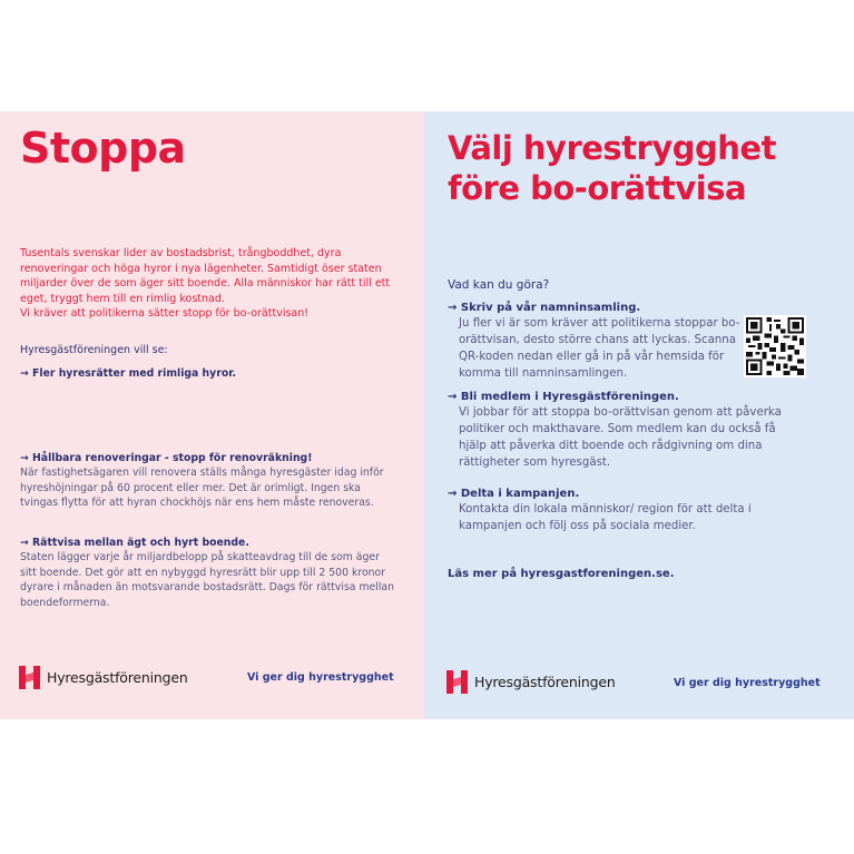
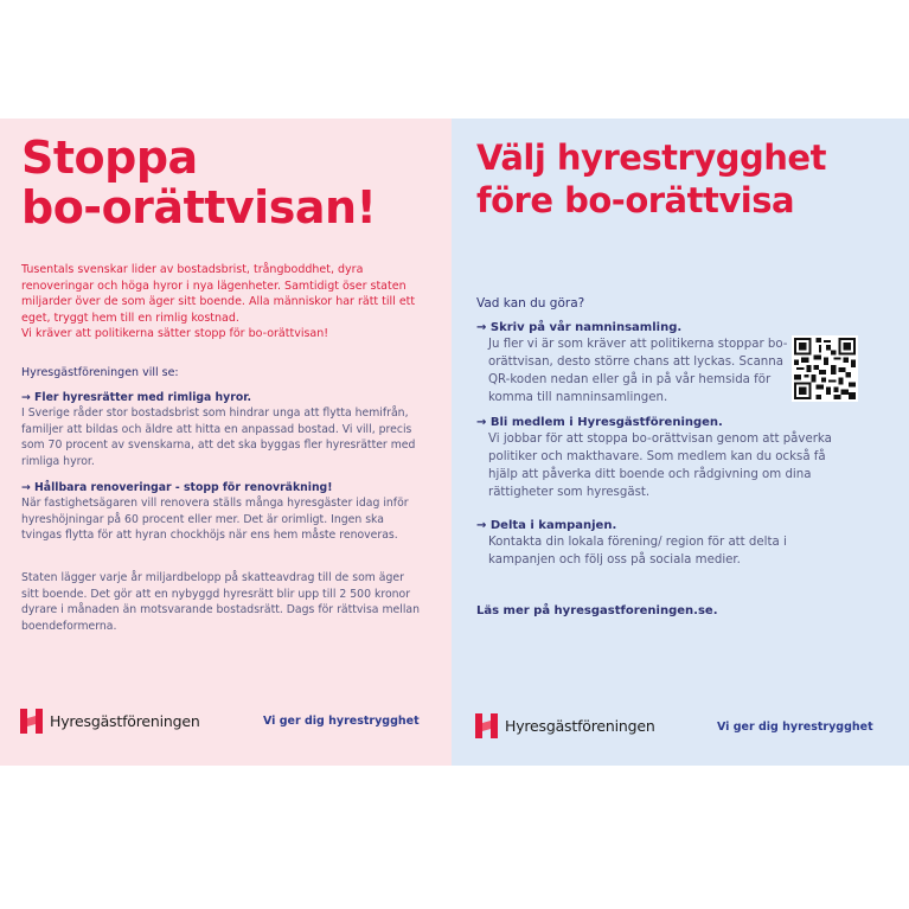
  Stoppa
+ bo-orättvisan!
  Tusentals svenskar lider av bostadsbrist, trångboddhet, dyra renoveringar och höga hyror i nya lägenheter. Samtidigt öser staten miljarder över de som äger sitt boende. Alla människor har rätt till ett eget, tryggt hem till en rimlig kostnad.
  Vi kräver att politikerna sätter stopp för bo-orättvisan!
  Hyresgästföreningen vill se:
  → Fler hyresrätter med rimliga hyror.
+ I Sverige råder stor bostadsbrist som hindrar unga att flytta hemifrån, familjer att bildas och äldre att hitta en anpassad bostad. Vi vill, precis som 70 procent av svenskarna, att det ska byggas fler hyresrätter med rimliga hyror.
  → Hållbara renoveringar - stopp för renovräkning!
  När fastighetsägaren vill renovera ställs många hyresgäster idag inför hyreshöjningar på 60 procent eller mer. Det är orimligt. Ingen ska tvingas flytta för att hyran chockhöjs när ens hem måste renoveras.
- → Rättvisa mellan ägt och hyrt boende.
  Staten lägger varje år miljardbelopp på skatteavdrag till de som äger sitt boende. Det gör att en nybyggd hyresrätt blir upp till 2 500 kronor dyrare i månaden än motsvarande bostadsrätt. Dags för rättvisa mellan boendeformerna.
  Hyresgästföreningen
  Vi ger dig hyrestrygghet
  Välj hyrestrygghet
  före bo-orättvisa
  Vad kan du göra?
  → Skriv på vår namninsamling.
  Ju fler vi är som kräver att politikerna stoppar bo-orättvisan, desto större chans att lyckas. Scanna QR-koden nedan eller gå in på vår hemsida för komma till namninsamlingen.
  → Bli medlem i Hyresgästföreningen.
  Vi jobbar för att stoppa bo-orättvisan genom att påverka politiker och makthavare. Som medlem kan du också få hjälp att påverka ditt boende och rådgivning om dina rättigheter som hyresgäst.
  → Delta i kampanjen.
- Kontakta din lokala människor/ region för att delta i kampanjen och följ oss på sociala medier.
+ Kontakta din lokala förening/ region för att delta i kampanjen och följ oss på sociala medier.
  Läs mer på hyresgastforeningen.se.
  Hyresgästföreningen
  Vi ger dig hyrestrygghet
